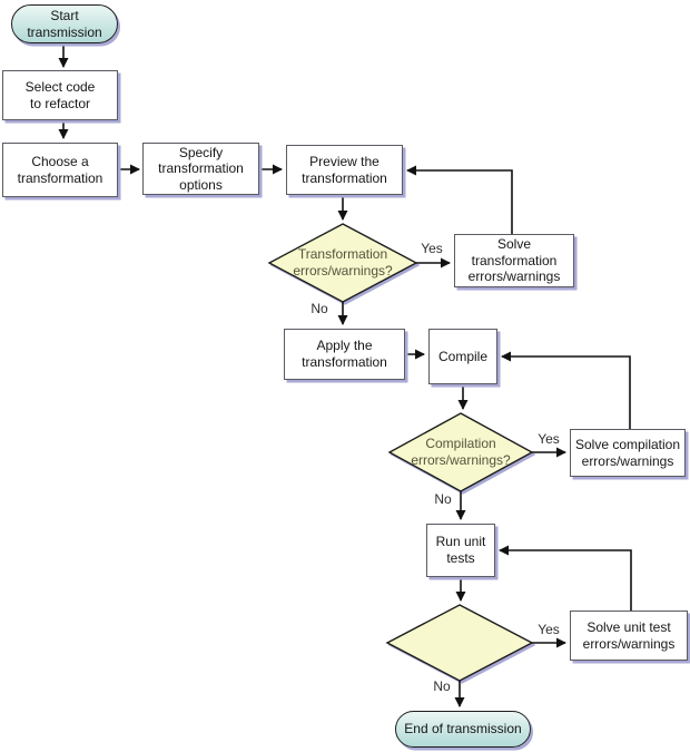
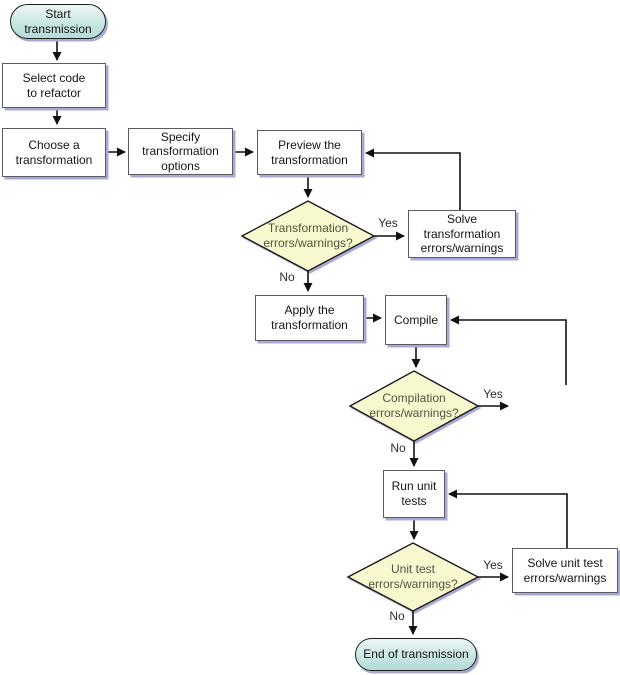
  Start transmission
  Select code to refactor
  Choose a transformation
  Specify transformation options
  Preview the transformation
  Solve transformation errors/warnings
  Apply the transformation
  Compile
- Solve compilation errors/warnings
  Run unit tests
  Solve unit test errors/warnings
  End of transmission
  Transformation errors/warnings?
  Compilation errors/warnings?
+ Unit test errors/warnings?
  Yes
  No
  Yes
  No
  Yes
  No
